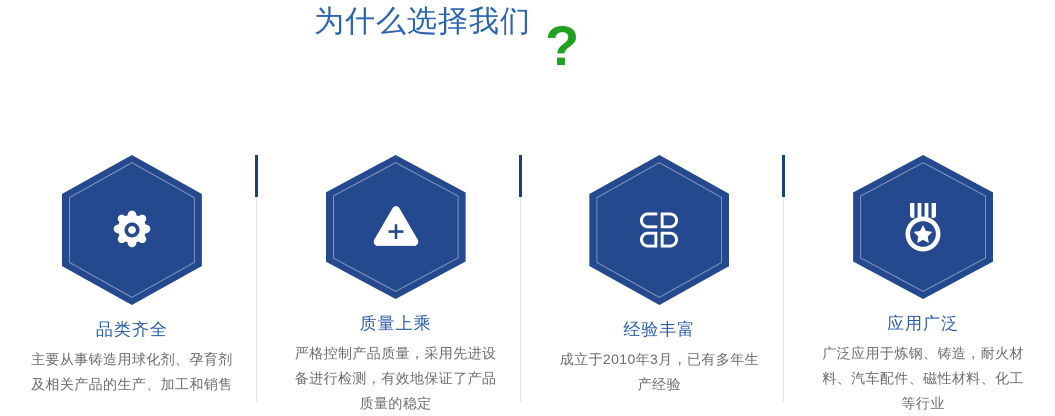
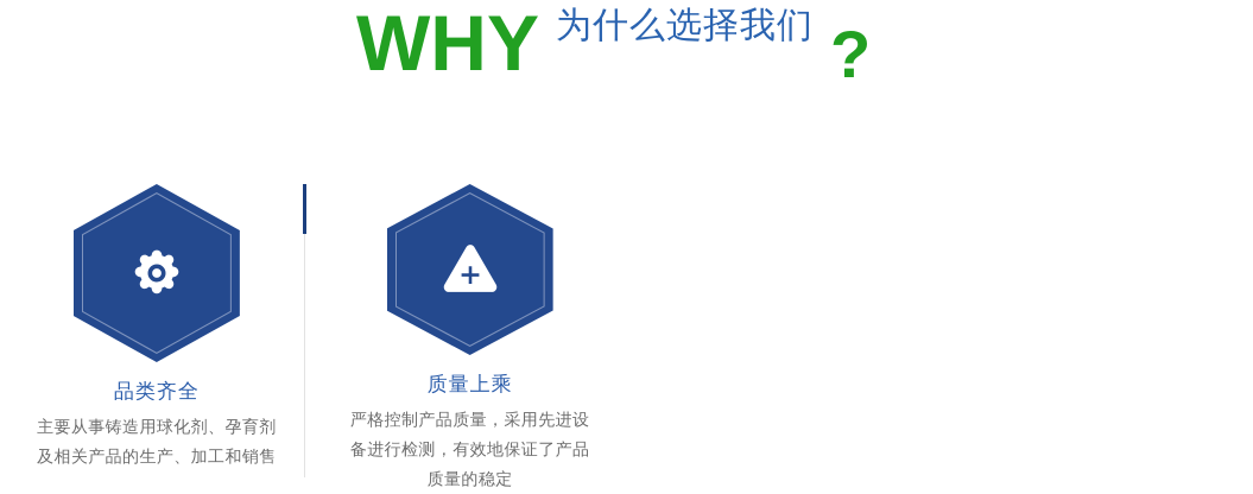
+ WHY
  为什么选择我们
  ?
  品类齐全
  主要从事铸造用球化剂、孕育剂及相关产品的生产、加工和销售
  质量上乘
  严格控制产品质量，采用先进设备进行检测，有效地保证了产品质量的稳定
- 经验丰富
- 成立于2010年3月，已有多年生产经验
- 应用广泛
- 广泛应用于炼钢、铸造，耐火材料、汽车配件、磁性材料、化工等行业
